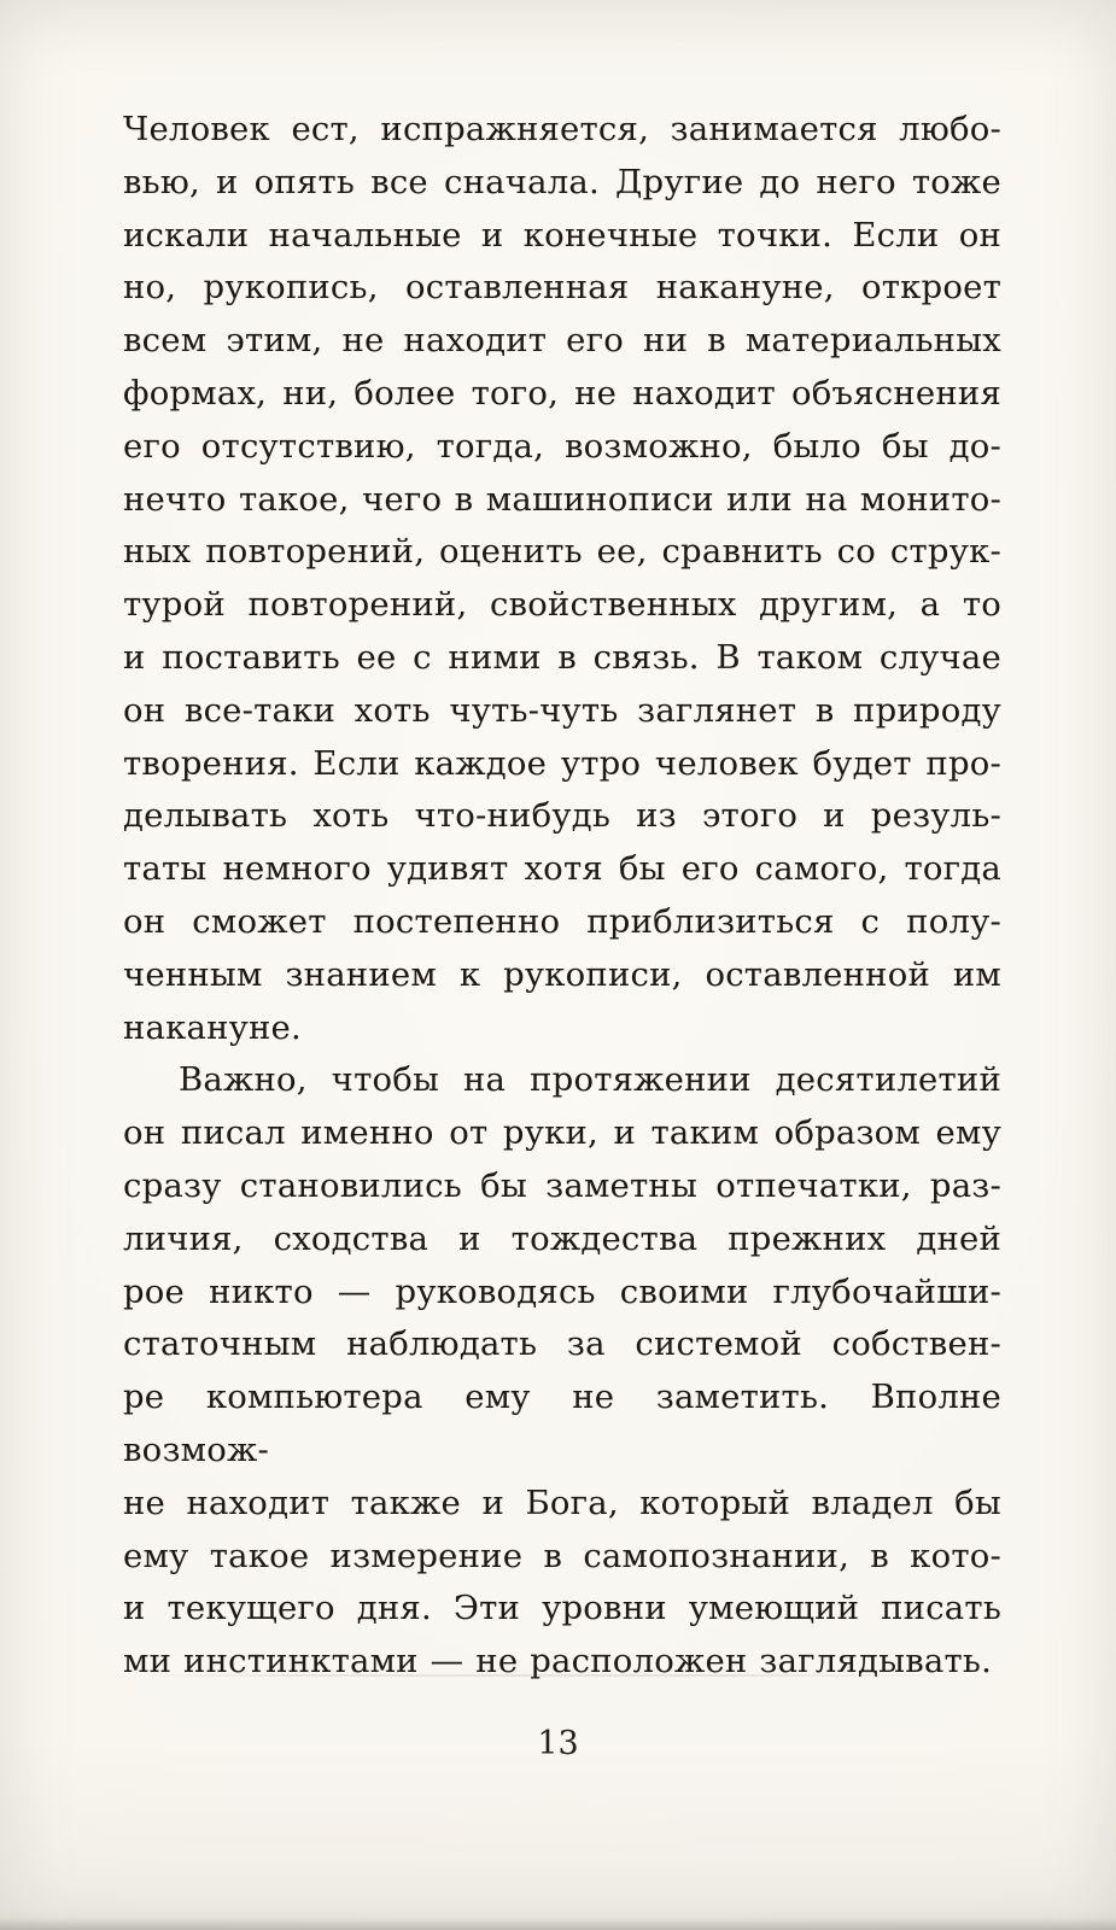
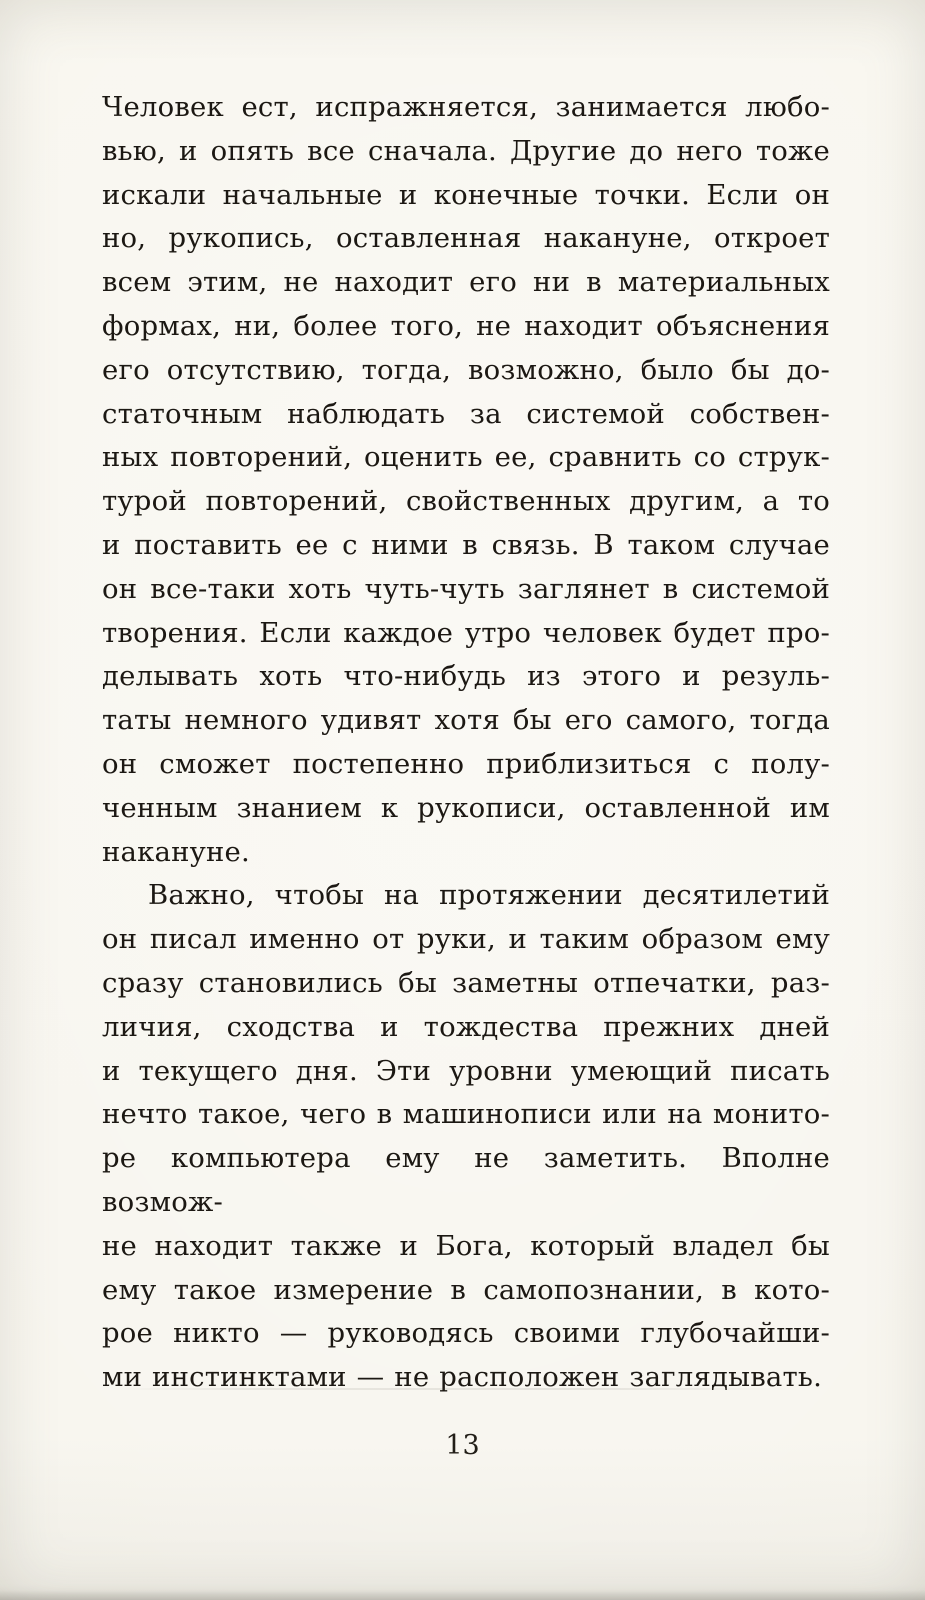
  Человек ест, испражняется, занимается любо-
  вью, и опять все сначала. Другие до него тоже
  искали начальные и конечные точки. Если он
  но, рукопись, оставленная накануне, откроет
  всем этим, не находит его ни в материальных
  формах, ни, более того, не находит объяснения
  его отсутствию, тогда, возможно, было бы до-
- нечто такое, чего в машинописи или на монито-
+ статочным наблюдать за системой собствен-
  ных повторений, оценить ее, сравнить со струк-
  турой повторений, свойственных другим, а то
  и поставить ее с ними в связь. В таком случае
- он все-таки хоть чуть-чуть заглянет в природу
+ он все-таки хоть чуть-чуть заглянет в системой
  творения. Если каждое утро человек будет про-
  делывать хоть что-нибудь из этого и резуль-
  таты немного удивят хотя бы его самого, тогда
  он сможет постепенно приблизиться с полу-
  ченным знанием к рукописи, оставленной им
  накануне.
  Важно, чтобы на протяжении десятилетий
  он писал именно от руки, и таким образом ему
  сразу становились бы заметны отпечатки, раз-
  личия, сходства и тождества прежних дней
- рое никто — руководясь своими глубочайши-
+ и текущего дня. Эти уровни умеющий писать
- статочным наблюдать за системой собствен-
+ нечто такое, чего в машинописи или на монито-
  ре компьютера ему не заметить. Вполне возмож-
  не находит также и Бога, который владел бы
  ему такое измерение в самопознании, в кото-
- и текущего дня. Эти уровни умеющий писать
+ рое никто — руководясь своими глубочайши-
  ми инстинктами — не расположен заглядывать.
  13
